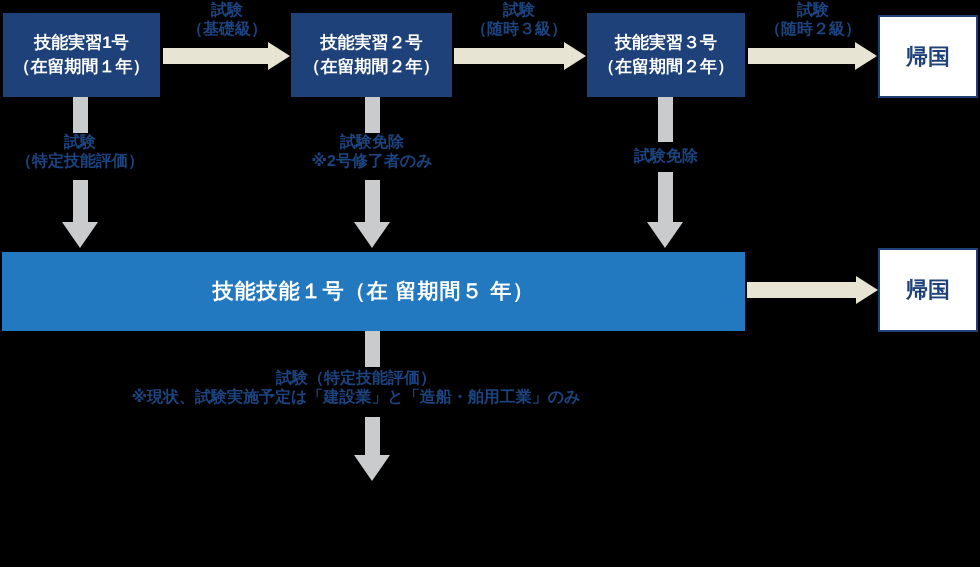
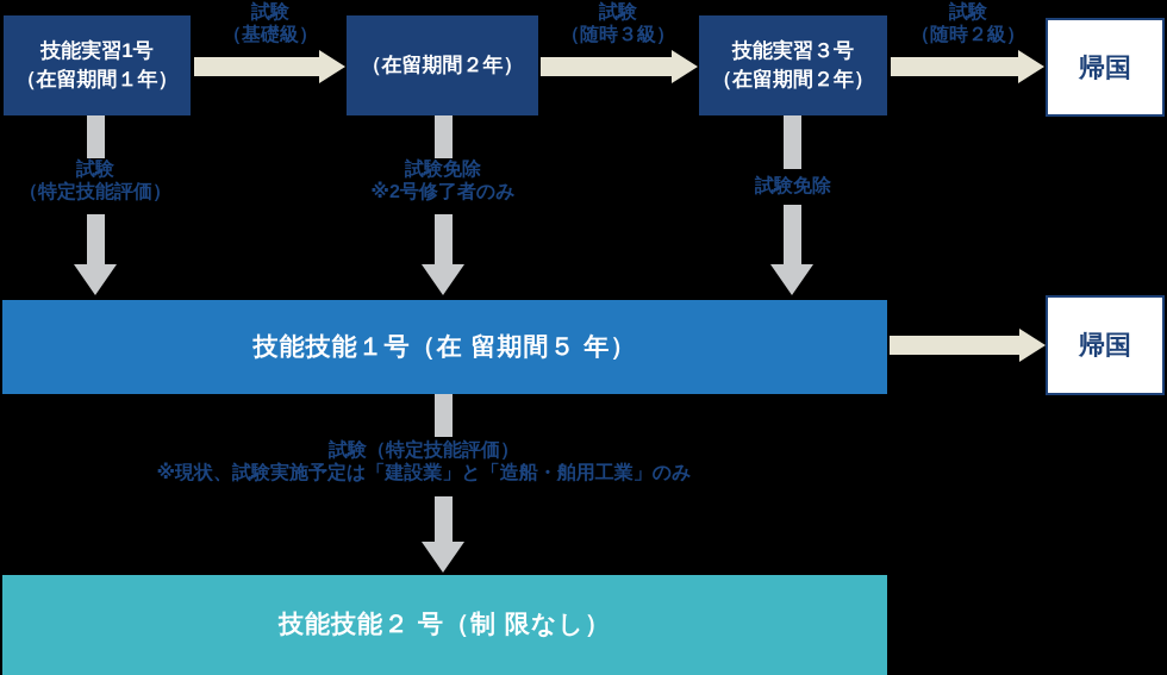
  技能実習1号
  （在留期間１年）
- 技能実習２号
  （在留期間２年）
  技能実習３号
  （在留期間２年）
  帰国
  試験
  （基礎級）
  試験
  （随時３級）
  試験
  （随時２級）
  試験
  （特定技能評価）
  試験免除
  ※2号修了者のみ
  試験免除
  技能技能１号（在 留期間５ 年）
  帰国
  試験（特定技能評価）
  ※現状、試験実施予定は「建設業」と「造船・舶用工業」のみ
+ 技能技能２ 号（制 限なし）
